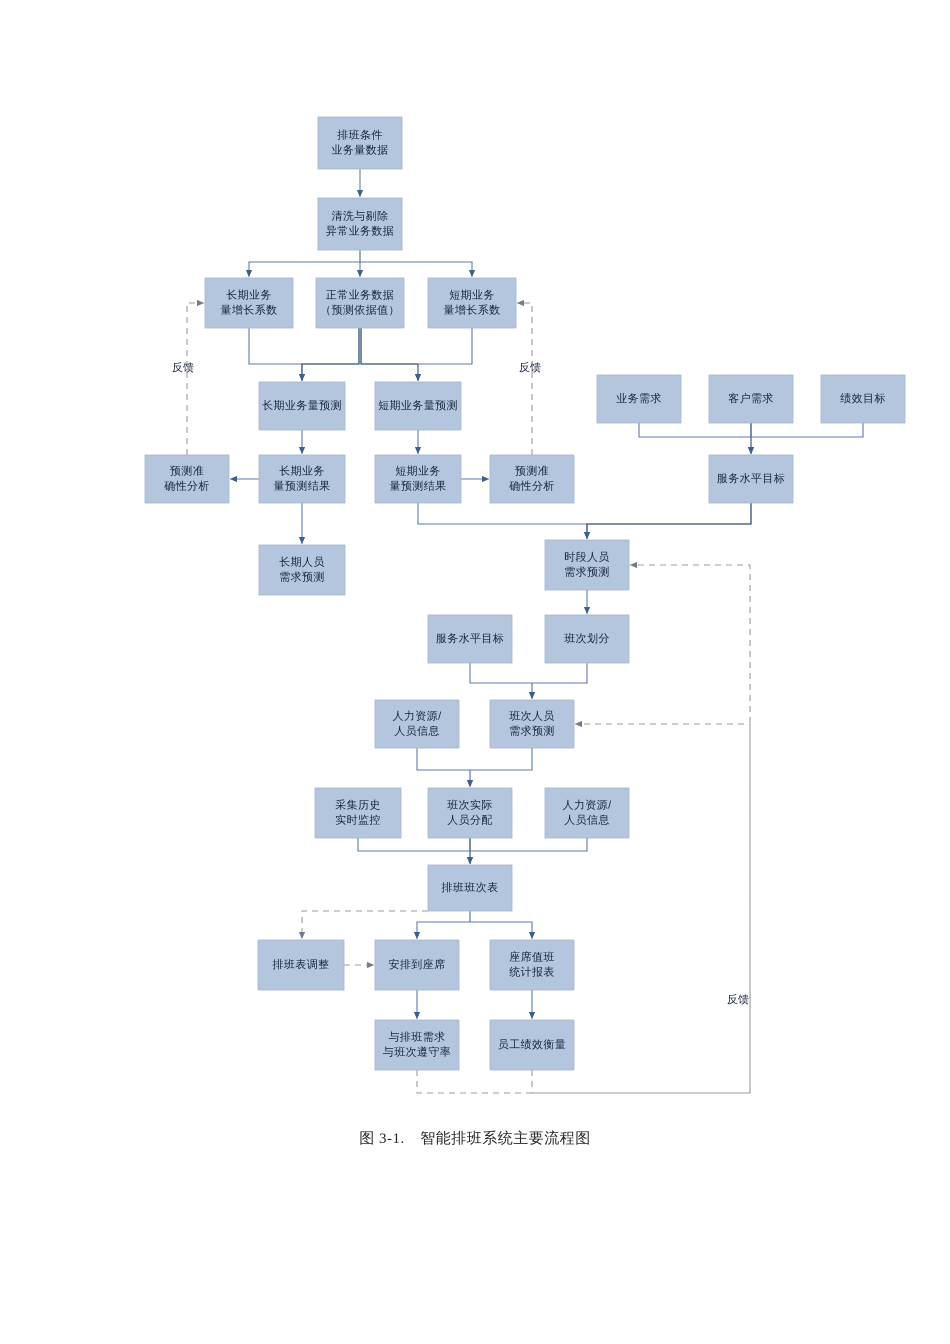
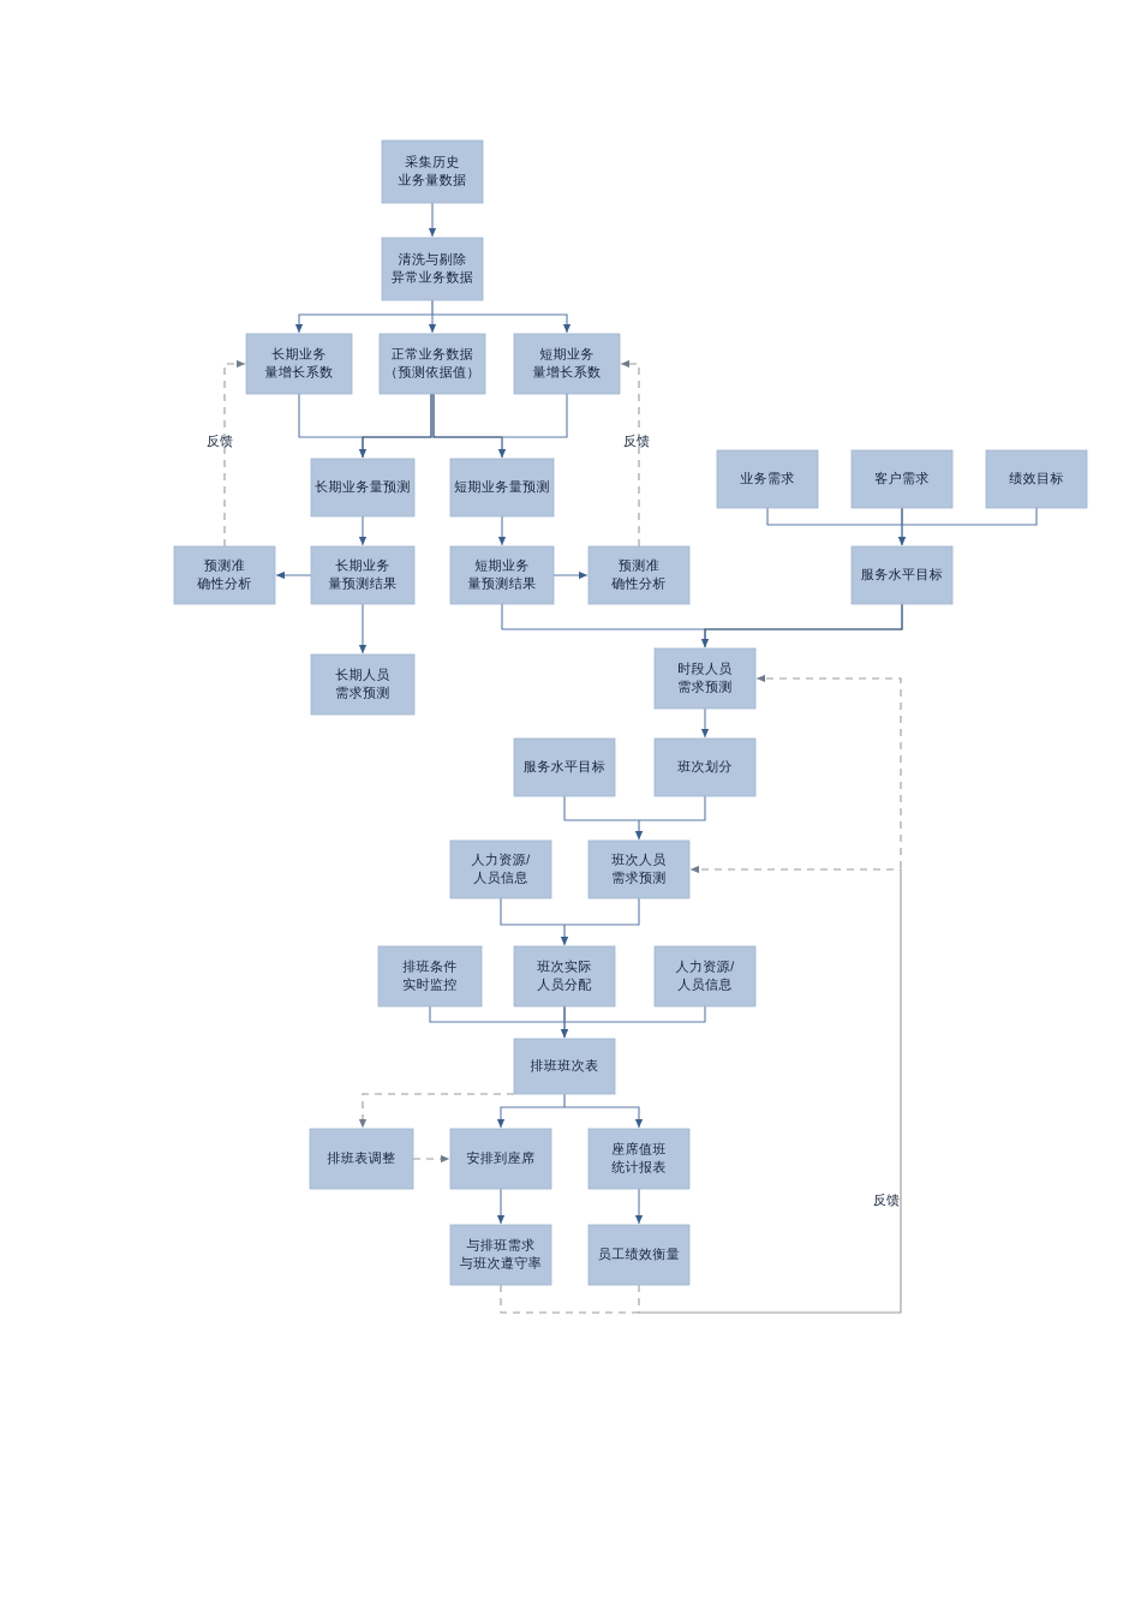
- 排班条件
+ 采集历史
  业务量数据
  清洗与剔除
  异常业务数据
  长期业务
  量增长系数
  正常业务数据
  （预测依据值）
  短期业务
  量增长系数
  长期业务量预测
  短期业务量预测
  预测准
  确性分析
  长期业务
  量预测结果
  短期业务
  量预测结果
  预测准
  确性分析
  长期人员
  需求预测
  业务需求
  客户需求
  绩效目标
  服务水平目标
  时段人员
  需求预测
  服务水平目标
  班次划分
  人力资源/
  人员信息
  班次人员
  需求预测
- 采集历史
+ 排班条件
  实时监控
  班次实际
  人员分配
  人力资源/
  人员信息
  排班班次表
  排班表调整
  安排到座席
  座席值班
  统计报表
  与排班需求
  与班次遵守率
  员工绩效衡量
  反馈
  反馈
  反馈
- 图 3-1. 智能排班系统主要流程图
